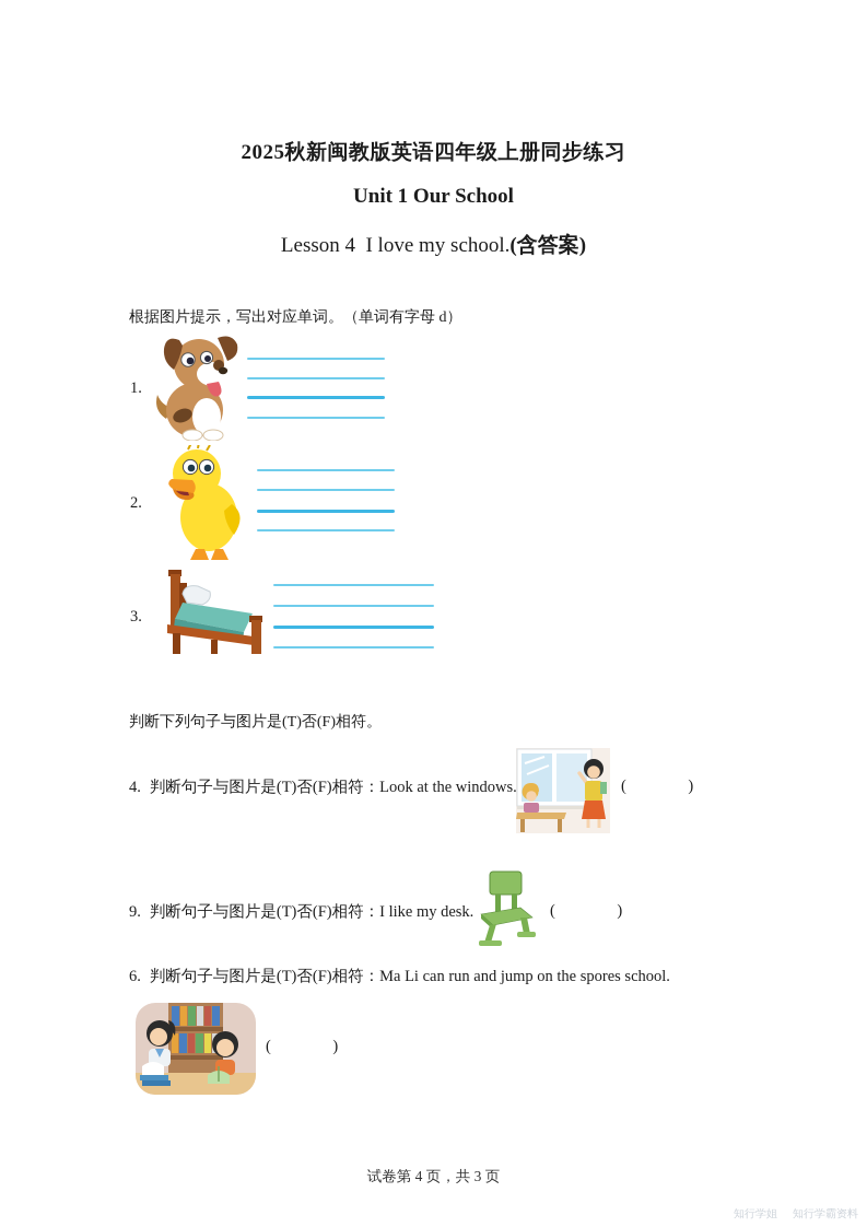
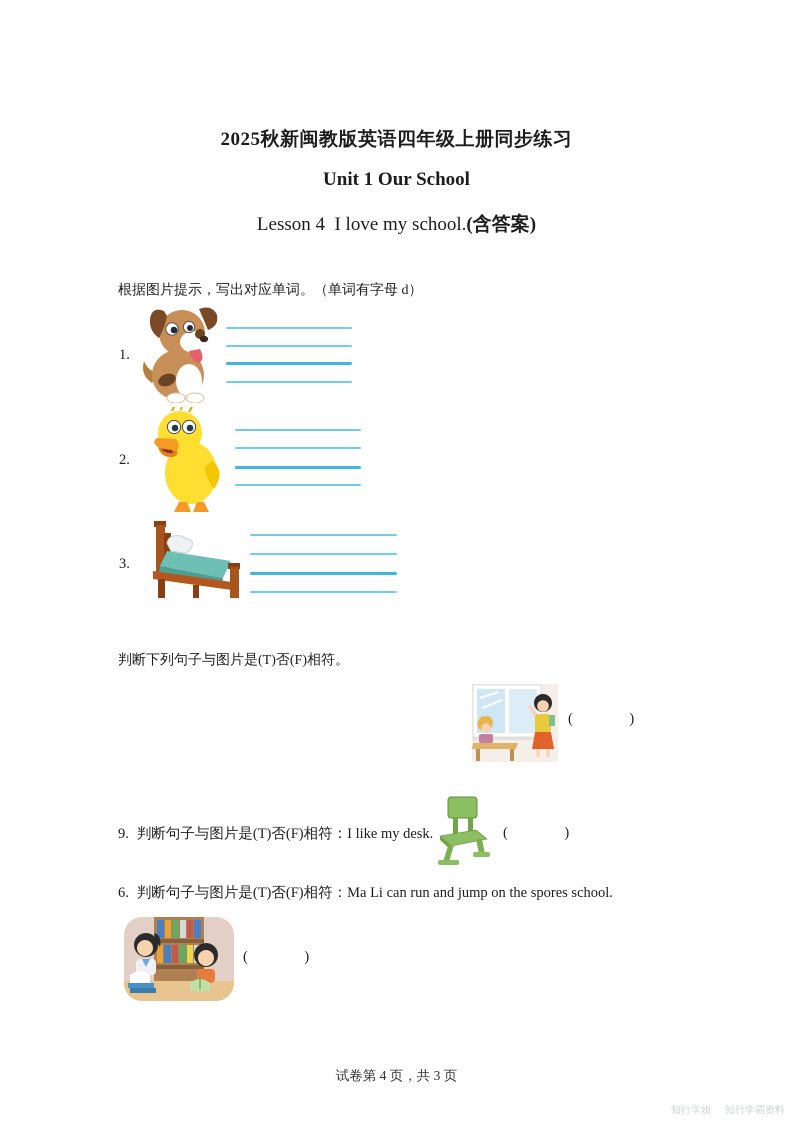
  2025秋新闽教版英语四年级上册同步练习
  Unit 1 Our School
  Lesson 4 I love my school.(含答案)
  根据图片提示，写出对应单词。（单词有字母 d）
  1.
  2.
  3.
  判断下列句子与图片是(T)否(F)相符。
- 4. 判断句子与图片是(T)否(F)相符：Look at the windows.
  ( )
  9. 判断句子与图片是(T)否(F)相符：I like my desk.
  ( )
  6. 判断句子与图片是(T)否(F)相符：Ma Li can run and jump on the spores school.
  ( )
  试卷第 4 页，共 3 页
  知行学姐 知行学霸资料
